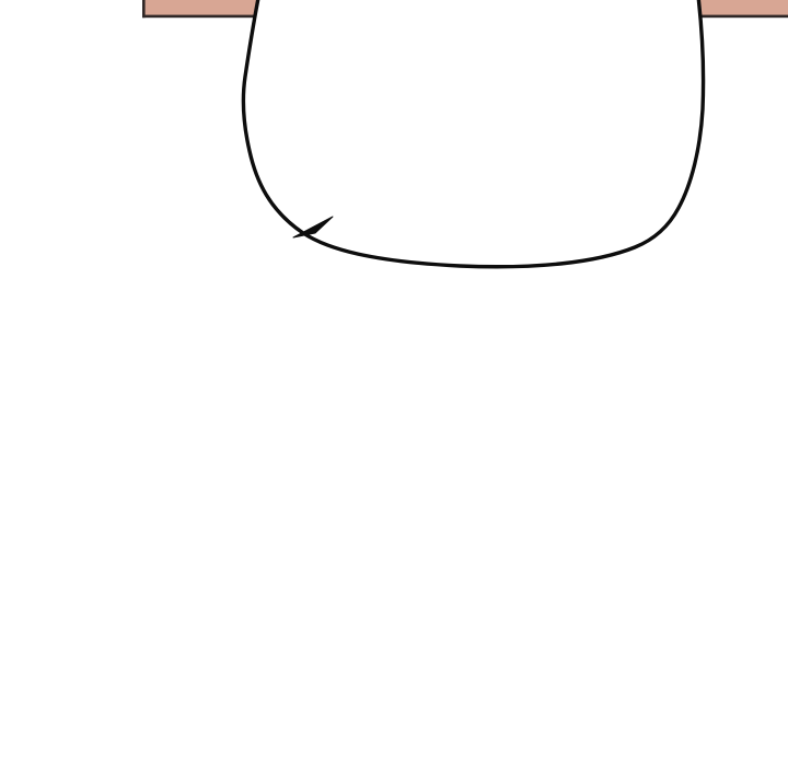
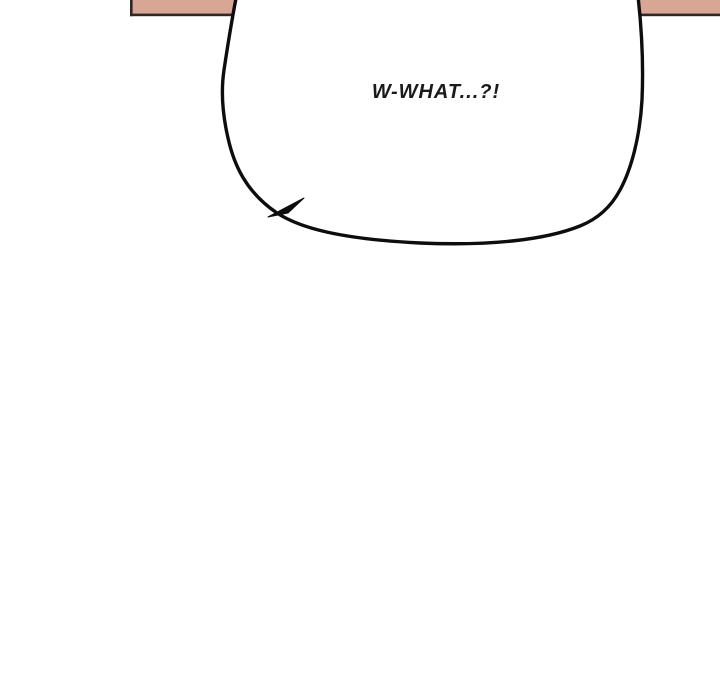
+ W-WHAT...?!
